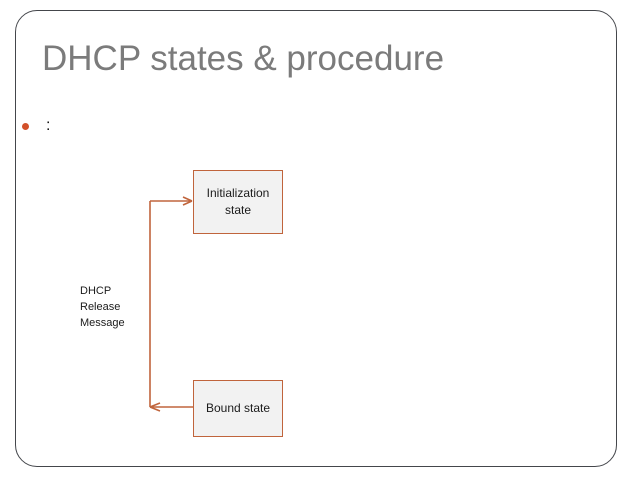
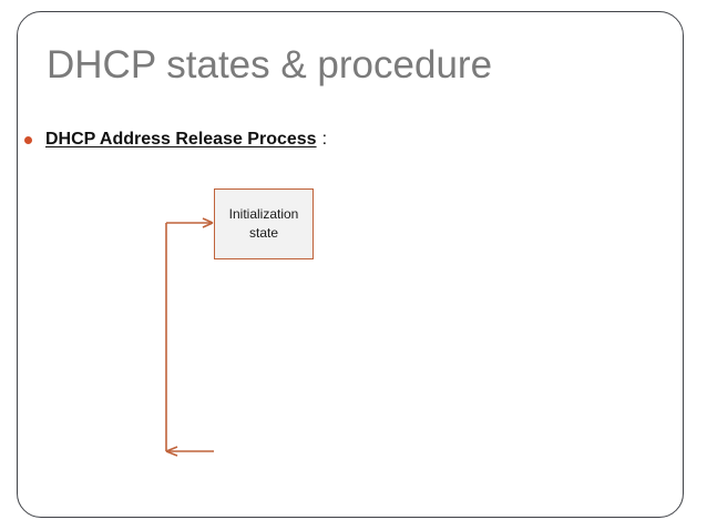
  DHCP states & procedure
+ DHCP Address Release Process
  :
  Initialization
  state
- Bound state
- DHCP
- Release
- Message
